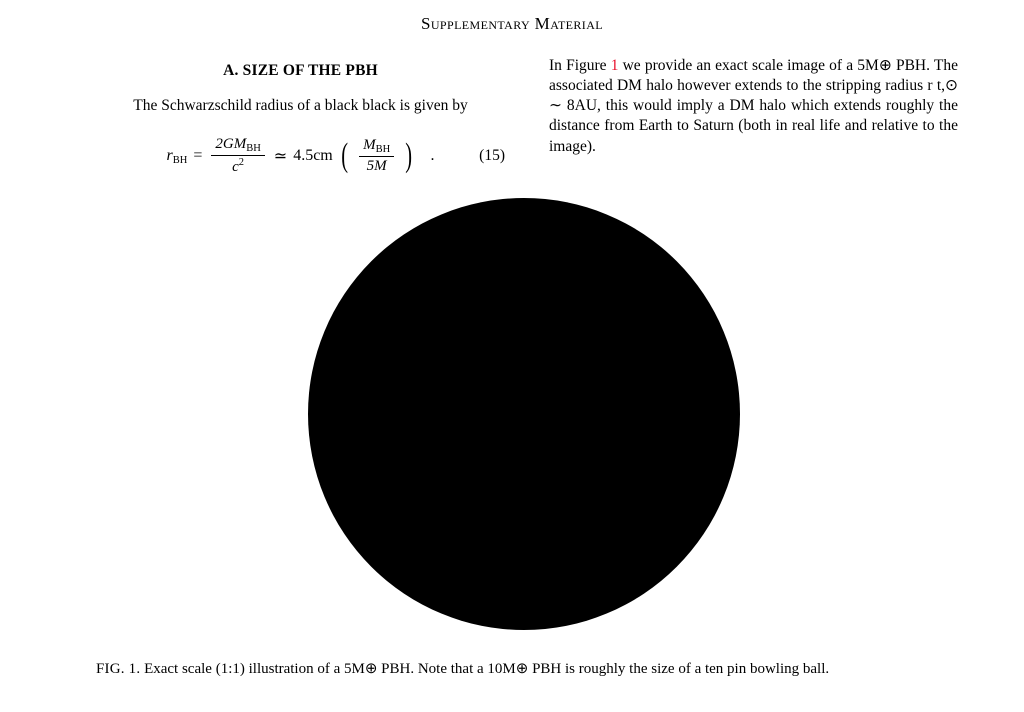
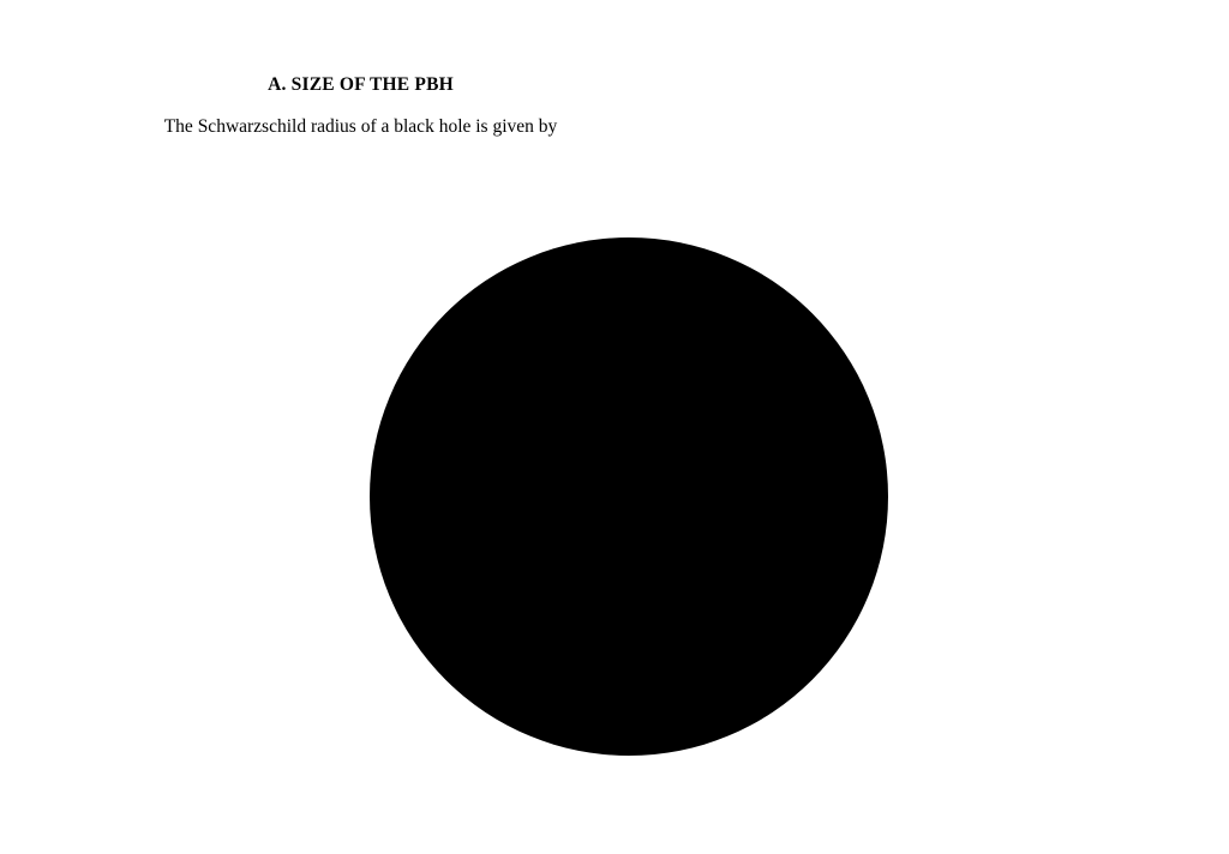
- Supplementary Material
  A. SIZE OF THE PBH
- The Schwarzschild radius of a black black is given by
+ The Schwarzschild radius of a black hole is given by
- rBH
- =
- 2GMBH
- c2
- ≃
- 4.5cm
- (
- MBH
- 5M
- )
- .
- (15)
- In Figure 1 we provide an exact scale image of a 5M⊕ PBH. The associated DM halo however extends to the stripping radius r t,⊙ ∼ 8AU, this would imply a DM halo which extends roughly the distance from Earth to Saturn (both in real life and relative to the image).
- FIG. 1. Exact scale (1:1) illustration of a 5M⊕ PBH. Note that a 10M⊕ PBH is roughly the size of a ten pin bowling ball.
